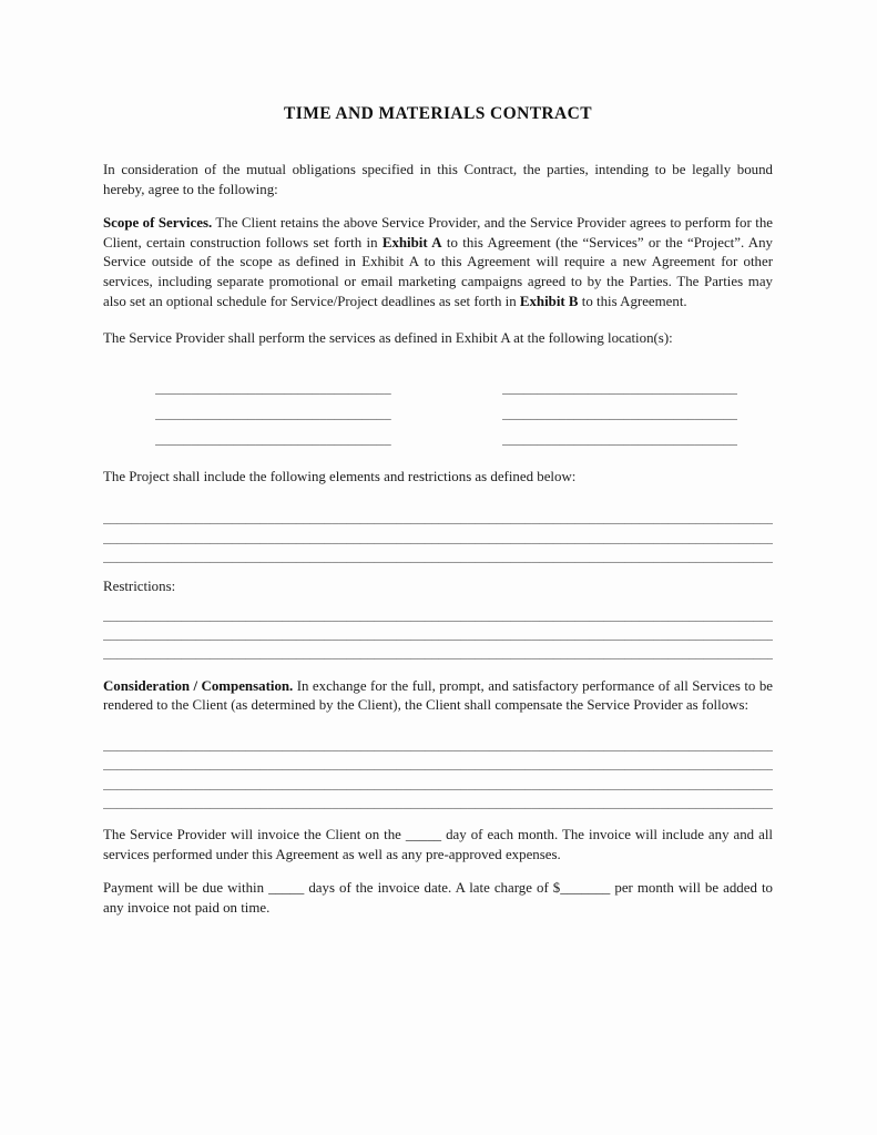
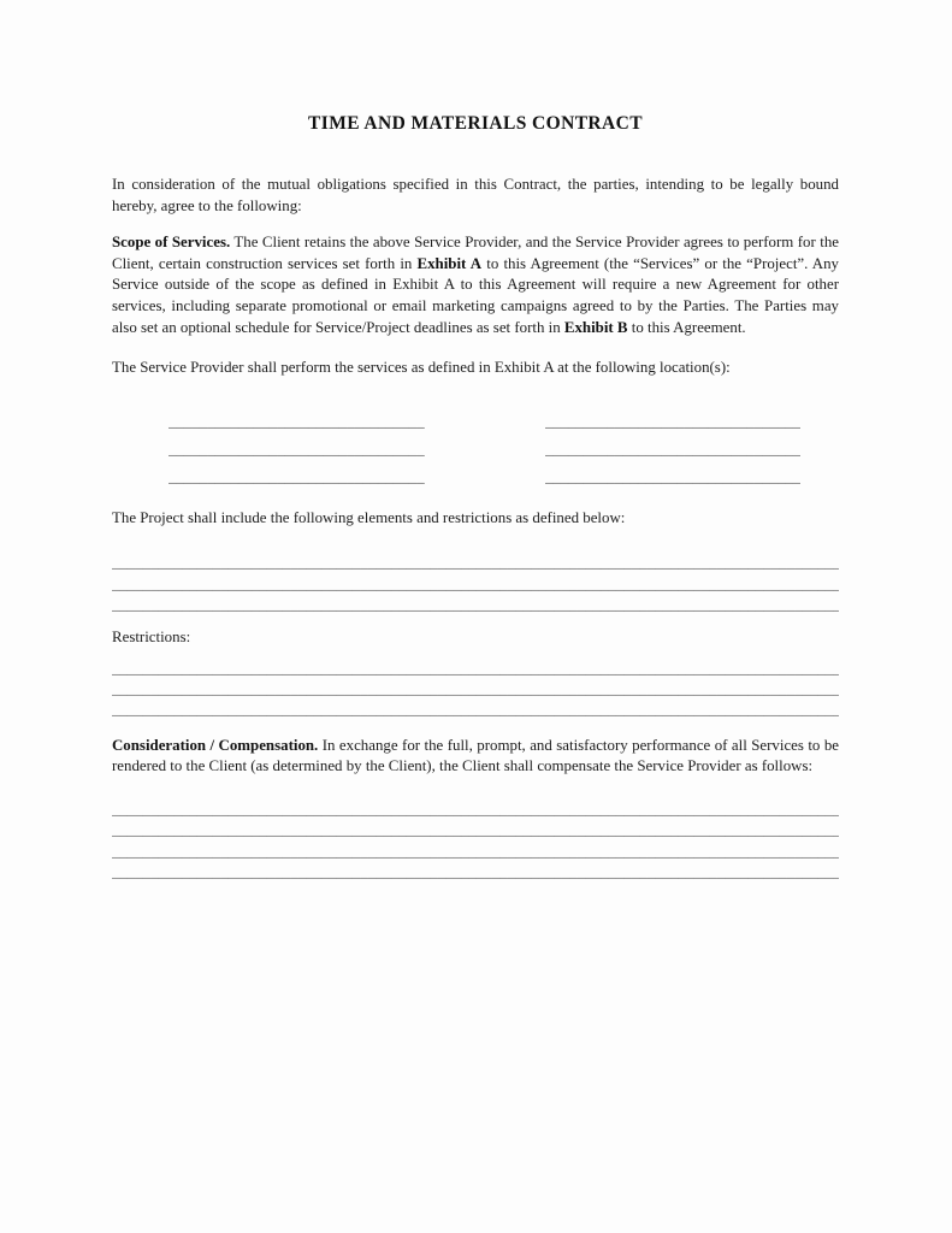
  TIME AND MATERIALS CONTRACT
  In consideration of the mutual obligations specified in this Contract, the parties, intending to be legally bound hereby, agree to the following:
- Scope of Services. The Client retains the above Service Provider, and the Service Provider agrees to perform for the Client, certain construction follows set forth in Exhibit A to this Agreement (the “Services” or the “Project”. Any Service outside of the scope as defined in Exhibit A to this Agreement will require a new Agreement for other services, including separate promotional or email marketing campaigns agreed to by the Parties. The Parties may also set an optional schedule for Service/Project deadlines as set forth in Exhibit B to this Agreement.
+ Scope of Services. The Client retains the above Service Provider, and the Service Provider agrees to perform for the Client, certain construction services set forth in Exhibit A to this Agreement (the “Services” or the “Project”. Any Service outside of the scope as defined in Exhibit A to this Agreement will require a new Agreement for other services, including separate promotional or email marketing campaigns agreed to by the Parties. The Parties may also set an optional schedule for Service/Project deadlines as set forth in Exhibit B to this Agreement.
  The Service Provider shall perform the services as defined in Exhibit A at the following location(s):
  _________________________________
  _________________________________
  _________________________________
  _________________________________
  _________________________________
  _________________________________
  The Project shall include the following elements and restrictions as defined below:
  ______________________________________________________________________________________________
  ______________________________________________________________________________________________
  ______________________________________________________________________________________________
  Restrictions:
  ______________________________________________________________________________________________
  ______________________________________________________________________________________________
  ______________________________________________________________________________________________
  Consideration / Compensation. In exchange for the full, prompt, and satisfactory performance of all Services to be rendered to the Client (as determined by the Client), the Client shall compensate the Service Provider as follows:
  ______________________________________________________________________________________________
  ______________________________________________________________________________________________
  ______________________________________________________________________________________________
  ______________________________________________________________________________________________
- The Service Provider will invoice the Client on the _____ day of each month. The invoice will include any and all services performed under this Agreement as well as any pre-approved expenses.
- Payment will be due within _____ days of the invoice date. A late charge of $_______ per month will be added to any invoice not paid on time.
